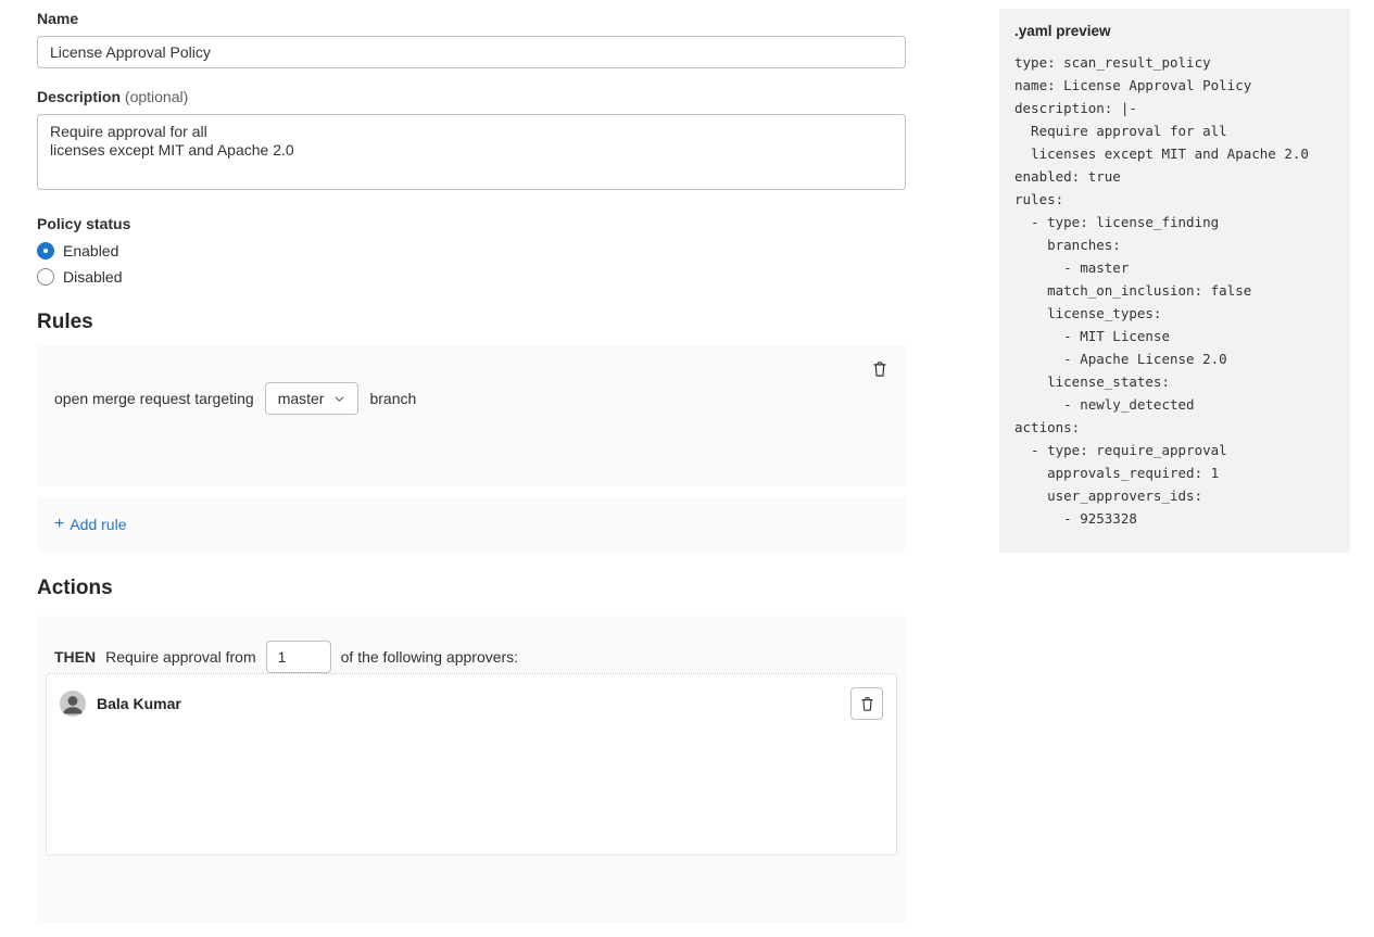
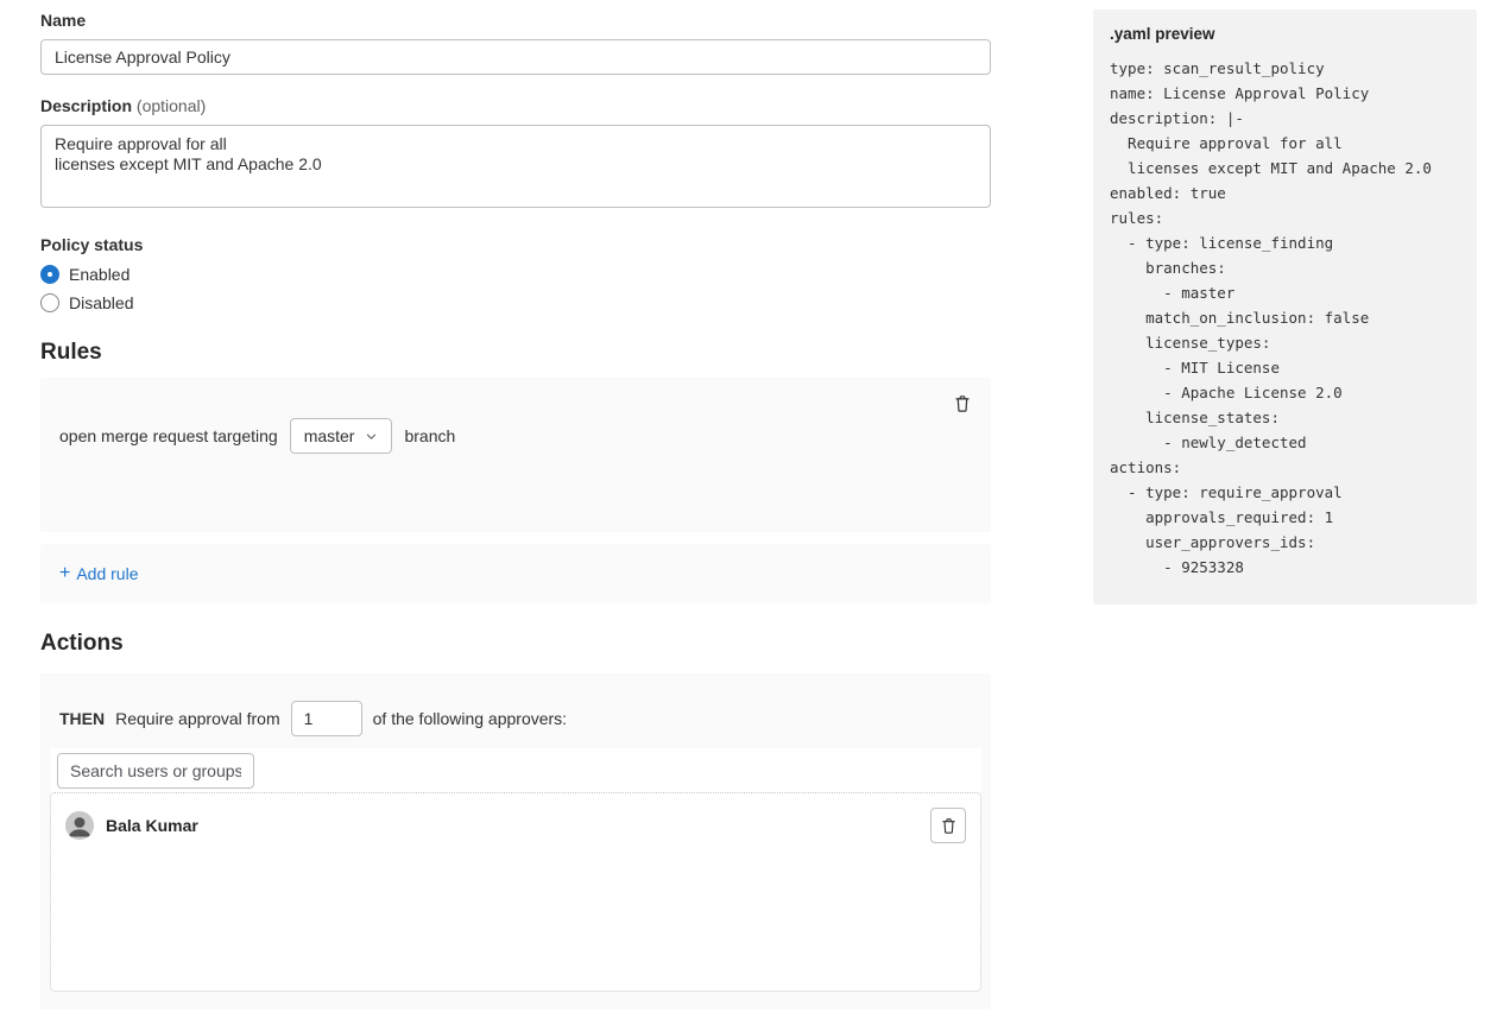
  Name
  License Approval Policy
  Description (optional)
  Require approval for all
  licenses except MIT and Apache 2.0
  Policy status
  Enabled
  Disabled
  Rules
  open merge request targeting
  master
  branch
  +
  Add rule
  Actions
  THEN
  Require approval from
  1
  of the following approvers:
+ Search users or groups
  Bala Kumar
  .yaml preview
  type: scan_result_policy
  name: License Approval Policy
  description: |-
  Require approval for all
  licenses except MIT and Apache 2.0
  enabled: true
  rules:
  - type: license_finding
  branches:
  - master
  match_on_inclusion: false
  license_types:
  - MIT License
  - Apache License 2.0
  license_states:
  - newly_detected
  actions:
  - type: require_approval
  approvals_required: 1
  user_approvers_ids:
  - 9253328
